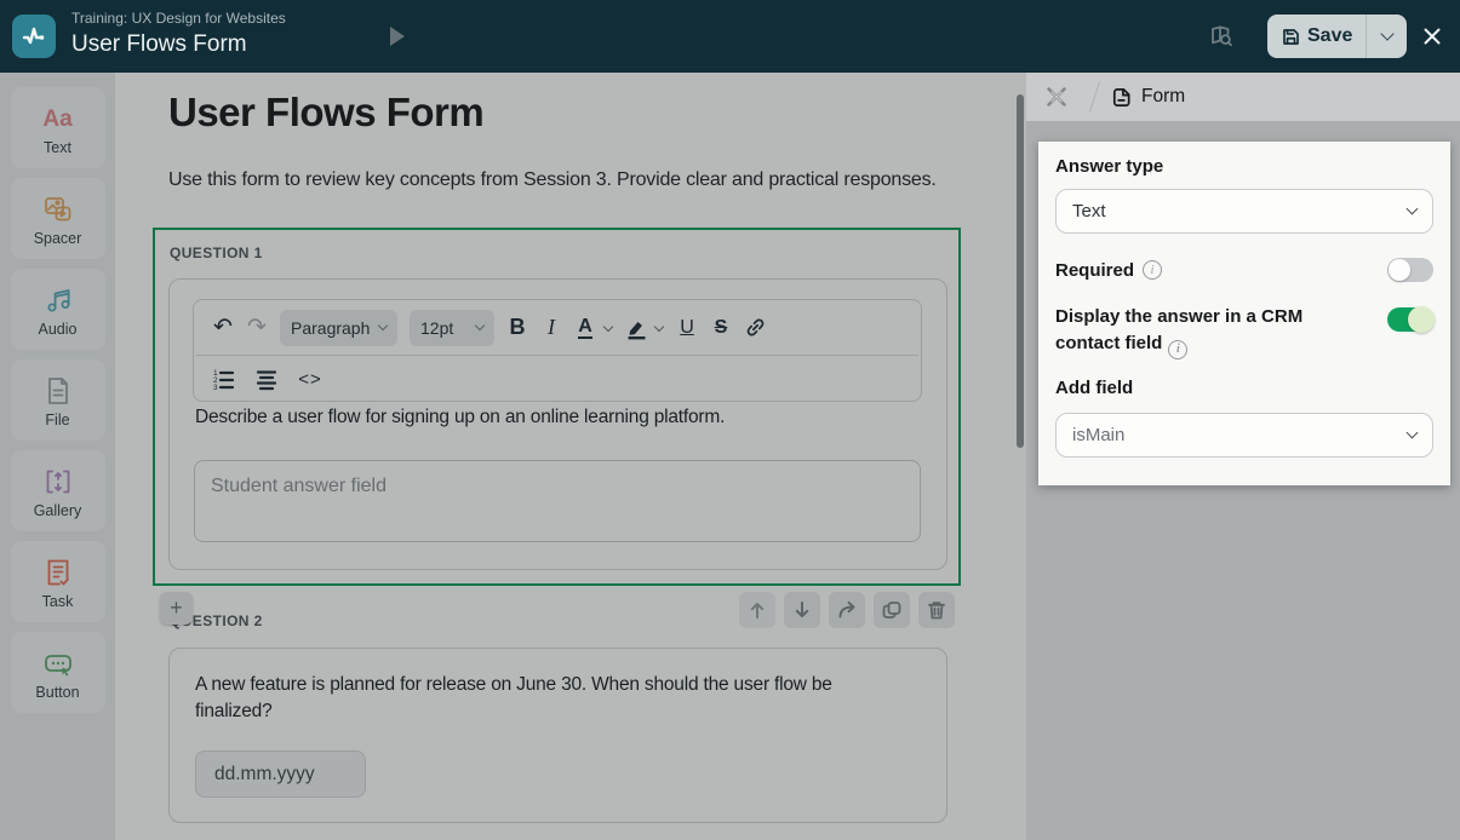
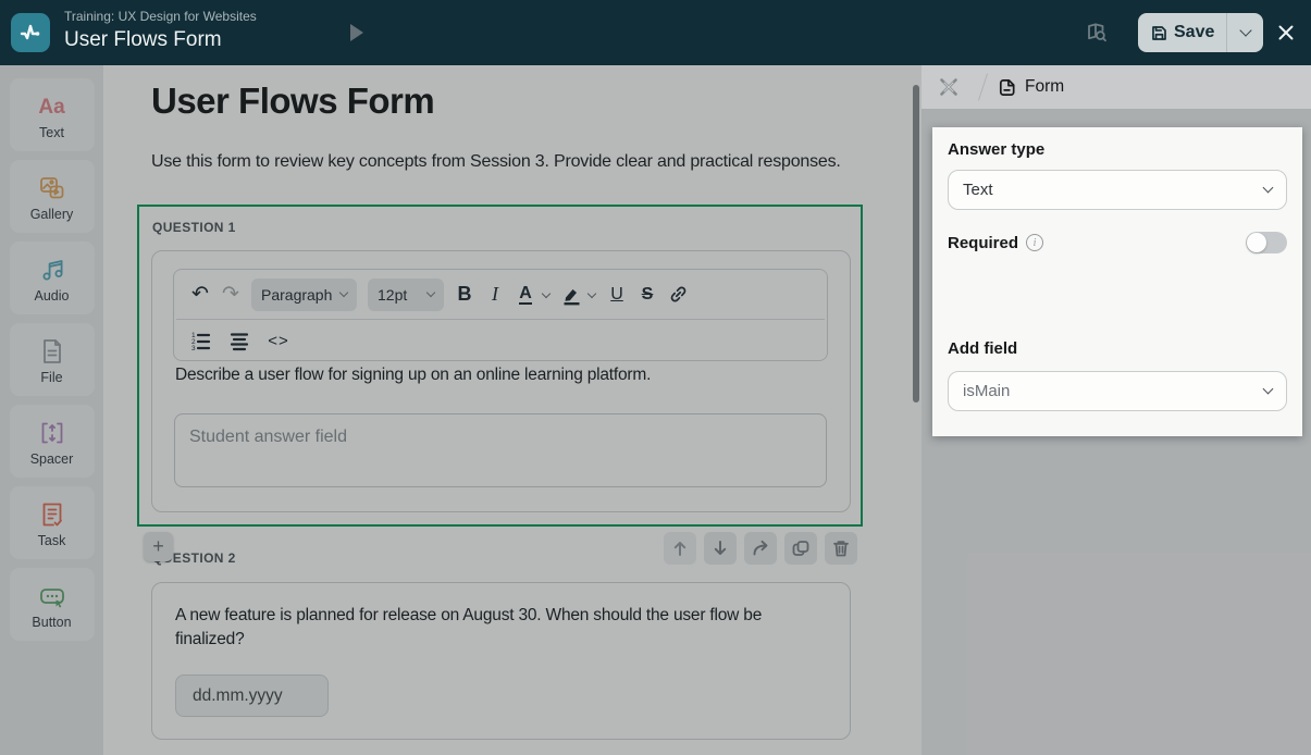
  Training: UX Design for Websites
  User Flows Form
  Save
  Aa
  Text
- Spacer
+ Gallery
  Audio
  File
- Gallery
+ Spacer
  Task
  Button
  User Flows Form
  Use this form to review key concepts from Session 3. Provide clear and practical responses.
  QUESTION 1
  ↶
  ↷
  Paragraph
  12pt
  B
  I
  A
  U
  S
  <>
  Describe a user flow for signing up on an online learning platform.
  Student answer field
  +
  ESTION 2
- A new feature is planned for release on June 30. When should the user flow be finalized?
+ A new feature is planned for release on August 30. When should the user flow be finalized?
  dd.mm.yyyy
  Form
  Answer type
  Text
  Required
  i
- Display the answer in a CRM contact field i
  Add field
  isMain
